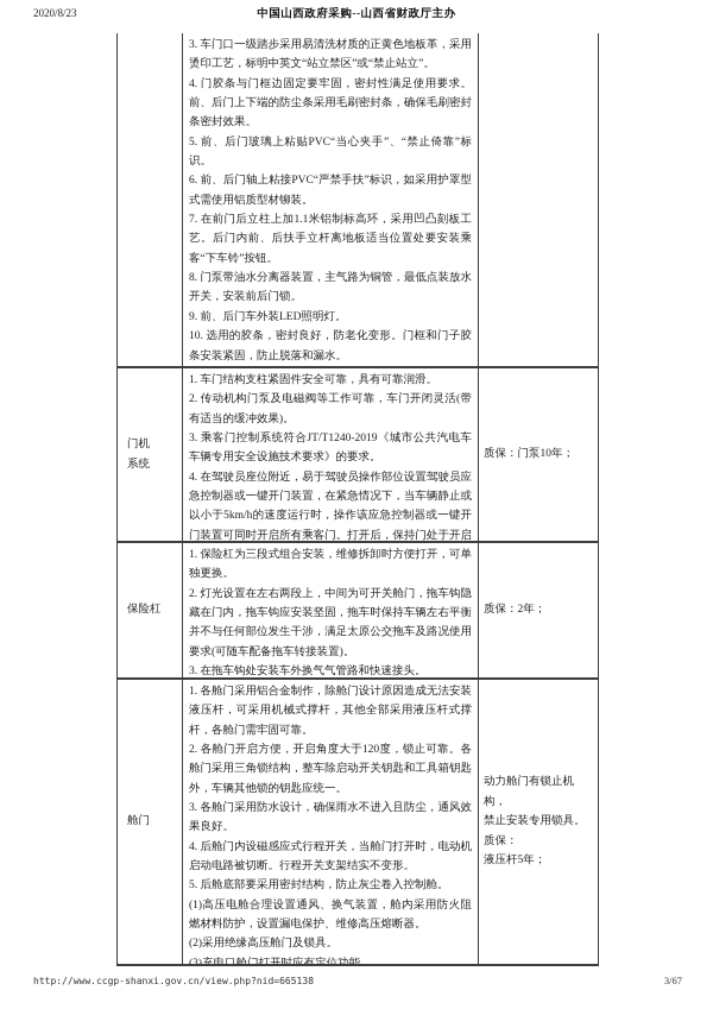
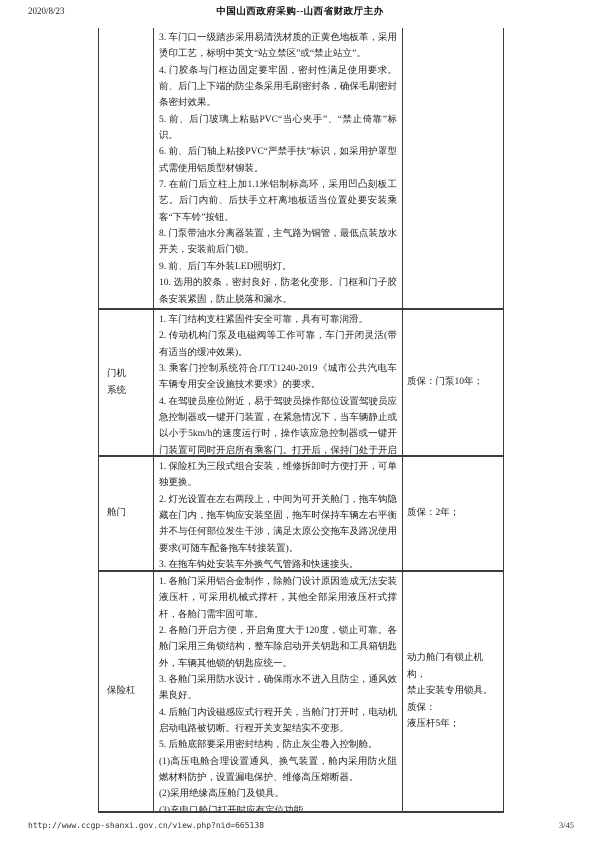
  2020/8/23
  中国山西政府采购--山西省财政厅主办
  3. 车门口一级踏步采用易清洗材质的正黄色地板革，采用烫印工艺，标明中英文“站立禁区”或“禁止站立”。
  4. 门胶条与门框边固定要牢固，密封性满足使用要求。前、后门上下端的防尘条采用毛刷密封条，确保毛刷密封条密封效果。
  5. 前、后门玻璃上粘贴PVC“当心夹手”、“禁止倚靠”标识。
  6. 前、后门轴上粘接PVC“严禁手扶”标识，如采用护罩型式需使用铝质型材铆装。
  7. 在前门后立柱上加1.1米铝制标高环，采用凹凸刻板工艺。后门内前、后扶手立杆离地板适当位置处要安装乘客“下车铃”按钮。
  8. 门泵带油水分离器装置，主气路为铜管，最低点装放水开关，安装前后门锁。
  9. 前、后门车外装LED照明灯。
  10. 选用的胶条，密封良好，防老化变形。门框和门子胶条安装紧固，防止脱落和漏水。
  门机
  系统
  1. 车门结构支柱紧固件安全可靠，具有可靠润滑。
  2. 传动机构门泵及电磁阀等工作可靠，车门开闭灵活(带有适当的缓冲效果)。
  3. 乘客门控制系统符合JT/T1240-2019《城市公共汽电车车辆专用安全设施技术要求》的要求。
  4. 在驾驶员座位附近，易于驾驶员操作部位设置驾驶员应急控制器或一键开门装置，在紧急情况下，当车辆静止或以小于5km/h的速度运行时，操作该应急控制器或一键开门装置可同时开启所有乘客门。打开后，保持门处于开启
  质保：门泵10年；
- 保险杠
+ 舱门
  1. 保险杠为三段式组合安装，维修拆卸时方便打开，可单独更换。
  2. 灯光设置在左右两段上，中间为可开关舱门，拖车钩隐藏在门内，拖车钩应安装坚固，拖车时保持车辆左右平衡并不与任何部位发生干涉，满足太原公交拖车及路况使用要求(可随车配备拖车转接装置)。
  3. 在拖车钩处安装车外换气气管路和快速接头。
  质保：2年；
- 舱门
+ 保险杠
  1. 各舱门采用铝合金制作，除舱门设计原因造成无法安装液压杆，可采用机械式撑杆，其他全部采用液压杆式撑杆，各舱门需牢固可靠。
  2. 各舱门开启方便，开启角度大于120度，锁止可靠。各舱门采用三角锁结构，整车除启动开关钥匙和工具箱钥匙外，车辆其他锁的钥匙应统一。
  3. 各舱门采用防水设计，确保雨水不进入且防尘，通风效果良好。
  4. 后舱门内设磁感应式行程开关，当舱门打开时，电动机启动电路被切断。行程开关支架结实不变形。
  5. 后舱底部要采用密封结构，防止灰尘卷入控制舱。
  (1)高压电舱合理设置通风、换气装置，舱内采用防火阻燃材料防护，设置漏电保护、维修高压熔断器。
  (2)采用绝缘高压舱门及锁具。
  (3)充电口舱门打开时应有定位功能。
  动力舱门有锁止机构，
  禁止安装专用锁具。
  质保：
  液压杆5年；
  http://www.ccgp-shanxi.gov.cn/view.php?nid=665138
- 3/67
+ 3/45
